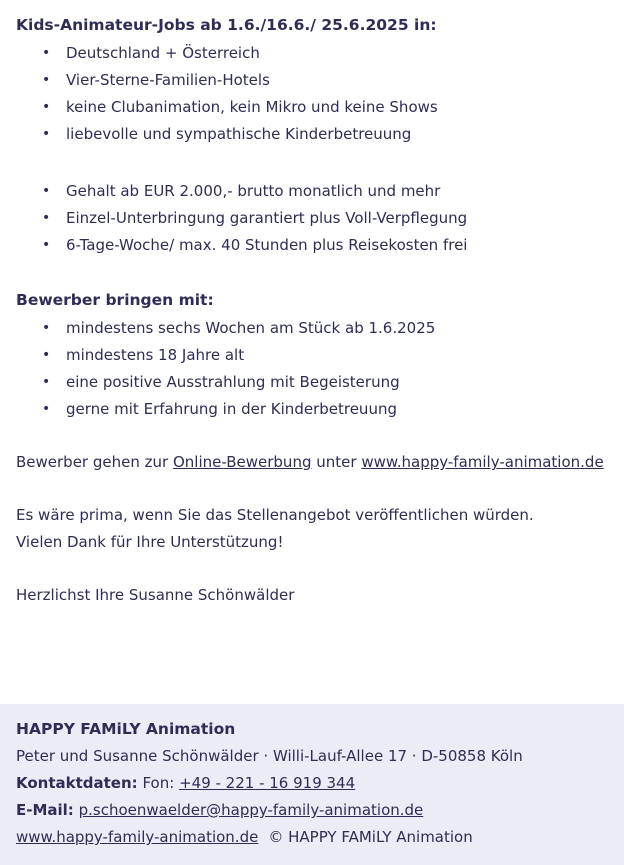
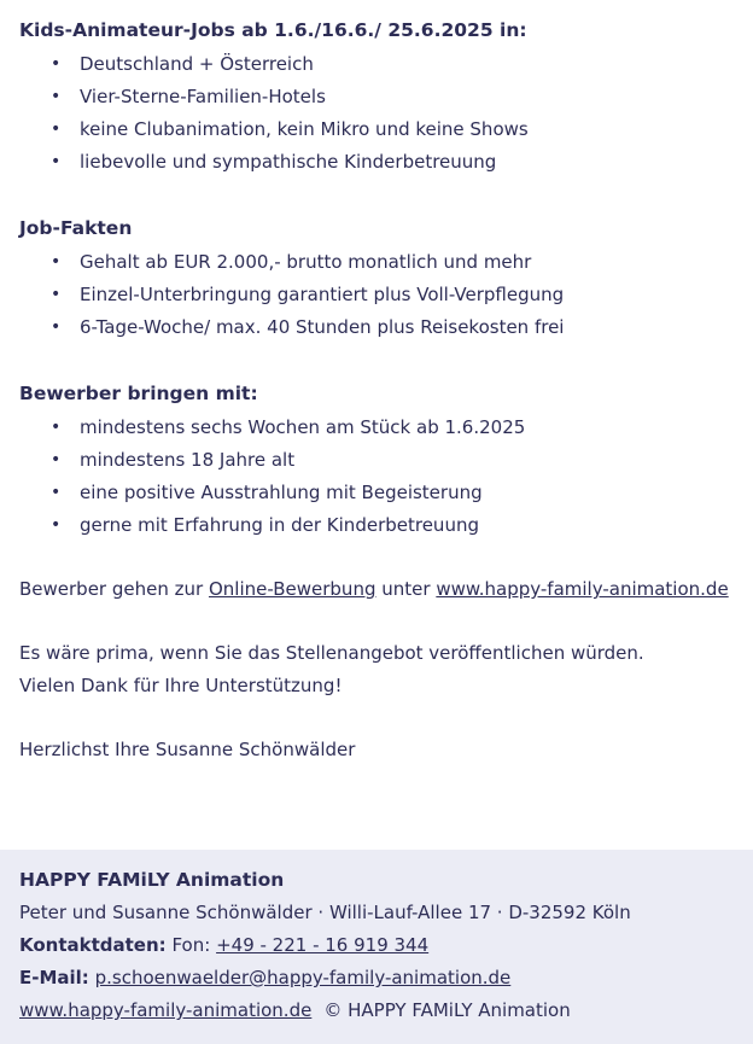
  Kids-Animateur-Jobs ab 1.6./16.6./ 25.6.2025 in:
  •
  Deutschland + Österreich
  •
  Vier-Sterne-Familien-Hotels
  •
  keine Clubanimation, kein Mikro und keine Shows
  •
  liebevolle und sympathische Kinderbetreuung
+ Job-Fakten
  •
  Gehalt ab EUR 2.000,- brutto monatlich und mehr
  •
  Einzel-Unterbringung garantiert plus Voll-Verpflegung
  •
  6-Tage-Woche/ max. 40 Stunden plus Reisekosten frei
  Bewerber bringen mit:
  •
  mindestens sechs Wochen am Stück ab 1.6.2025
  •
  mindestens 18 Jahre alt
  •
  eine positive Ausstrahlung mit Begeisterung
  •
  gerne mit Erfahrung in der Kinderbetreuung
  Bewerber gehen zur Online-Bewerbung unter www.happy-family-animation.de
  Es wäre prima, wenn Sie das Stellenangebot veröffentlichen würden.
  Vielen Dank für Ihre Unterstützung!
  Herzlichst Ihre Susanne Schönwälder
  HAPPY FAMiLY Animation
- Peter und Susanne Schönwälder · Willi-Lauf-Allee 17 · D-50858 Köln
+ Peter und Susanne Schönwälder · Willi-Lauf-Allee 17 · D-32592 Köln
  Kontaktdaten: Fon: +49 - 221 - 16 919 344
  E-Mail: p.schoenwaelder@happy-family-animation.de
  www.happy-family-animation.de © HAPPY FAMiLY Animation
